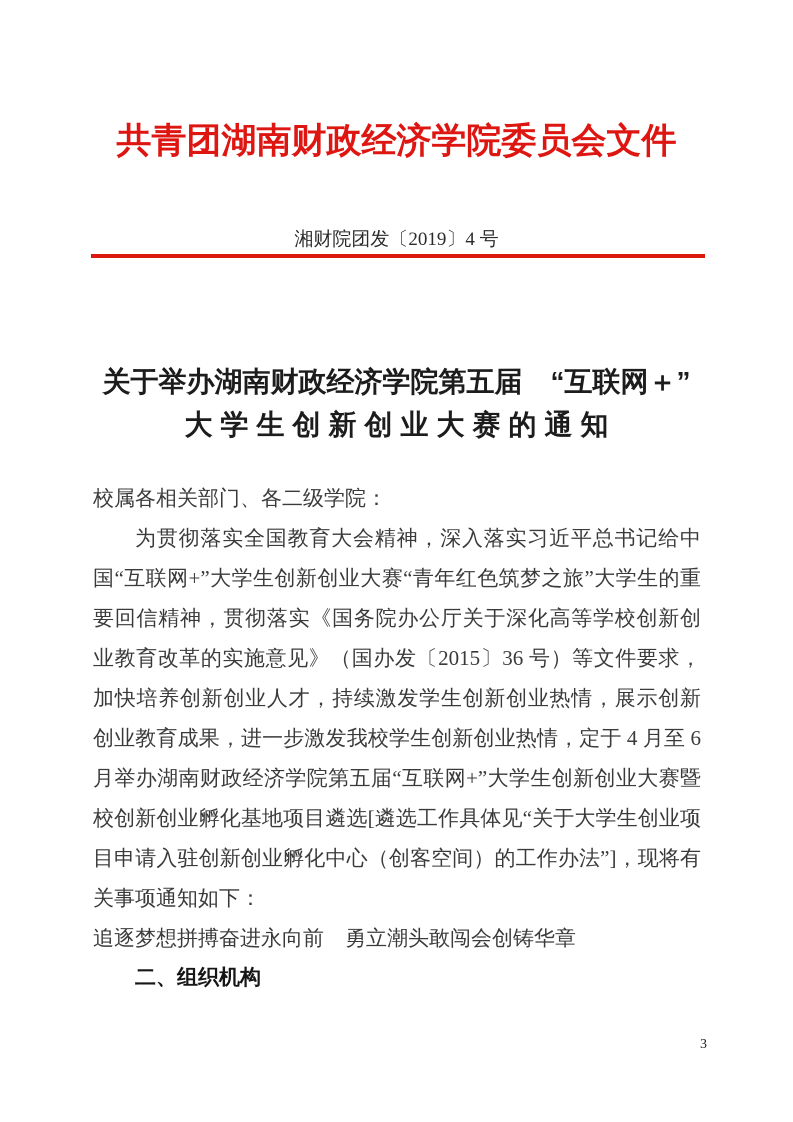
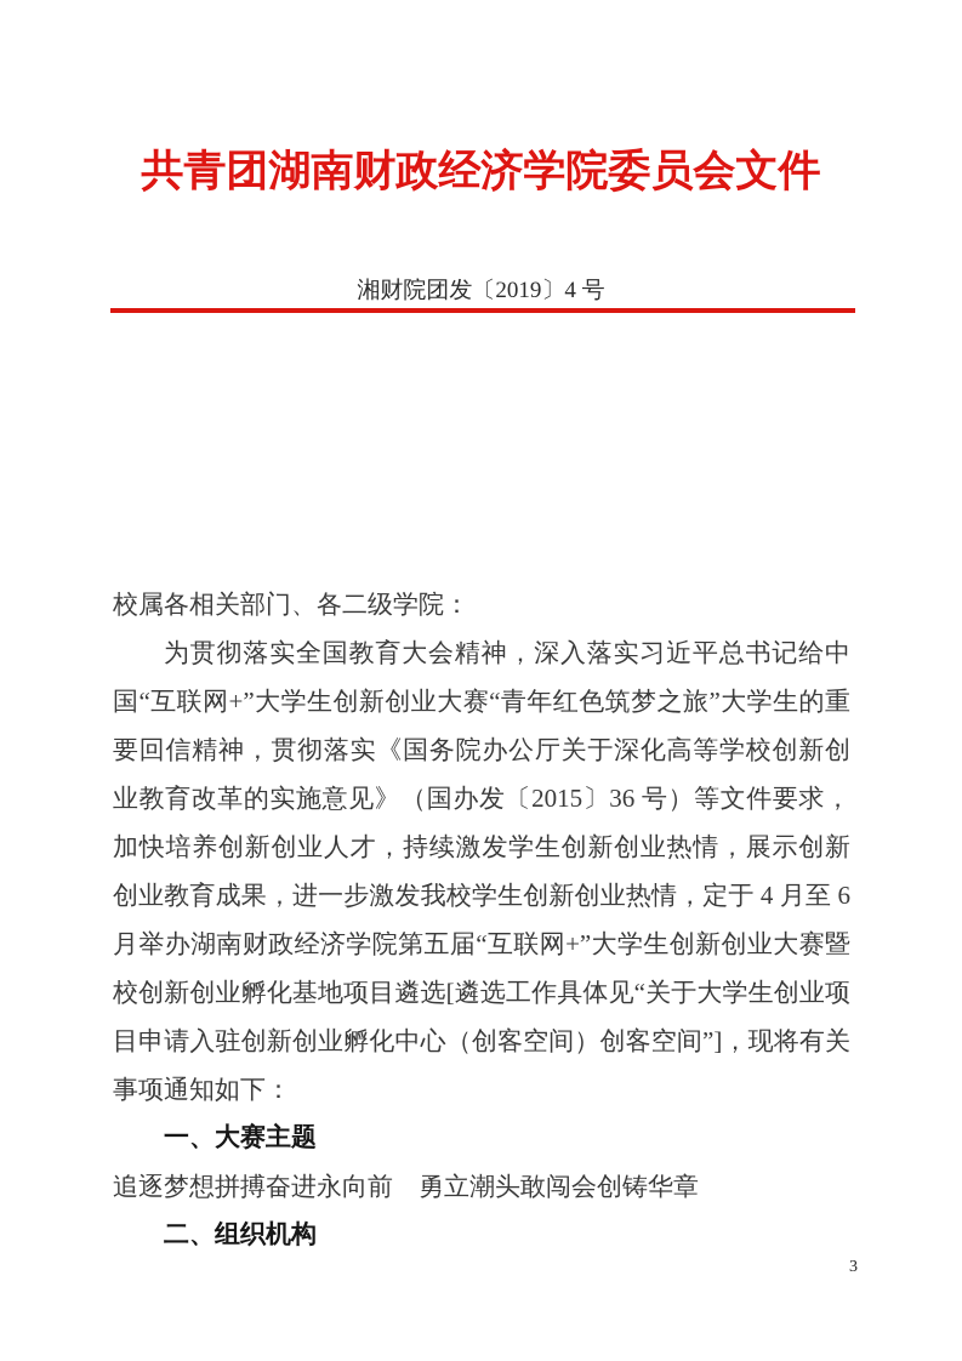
  共青团湖南财政经济学院委员会文件
  湘财院团发〔2019〕4 号
- 关于举办湖南财政经济学院第五届 “互联网＋”
- 大学生创新创业大赛的通知
  校属各相关部门、各二级学院：
- 为贯彻落实全国教育大会精神，深入落实习近平总书记给中国“互联网+”大学生创新创业大赛“青年红色筑梦之旅”大学生的重要回信精神，贯彻落实《国务院办公厅关于深化高等学校创新创业教育改革的实施意见》（国办发〔2015〕36 号）等文件要求，加快培养创新创业人才，持续激发学生创新创业热情，展示创新创业教育成果，进一步激发我校学生创新创业热情，定于 4 月至 6 月举办湖南财政经济学院第五届“互联网+”大学生创新创业大赛暨校创新创业孵化基地项目遴选[遴选工作具体见“关于大学生创业项目申请入驻创新创业孵化中心（创客空间）的工作办法”]，现将有关事项通知如下：
+ 为贯彻落实全国教育大会精神，深入落实习近平总书记给中国“互联网+”大学生创新创业大赛“青年红色筑梦之旅”大学生的重要回信精神，贯彻落实《国务院办公厅关于深化高等学校创新创业教育改革的实施意见》（国办发〔2015〕36 号）等文件要求，加快培养创新创业人才，持续激发学生创新创业热情，展示创新创业教育成果，进一步激发我校学生创新创业热情，定于 4 月至 6 月举办湖南财政经济学院第五届“互联网+”大学生创新创业大赛暨校创新创业孵化基地项目遴选[遴选工作具体见“关于大学生创业项目申请入驻创新创业孵化中心（创客空间）创客空间”]，现将有关事项通知如下：
+ 一、大赛主题
  追逐梦想拼搏奋进永向前 勇立潮头敢闯会创铸华章
  二、组织机构
  3
